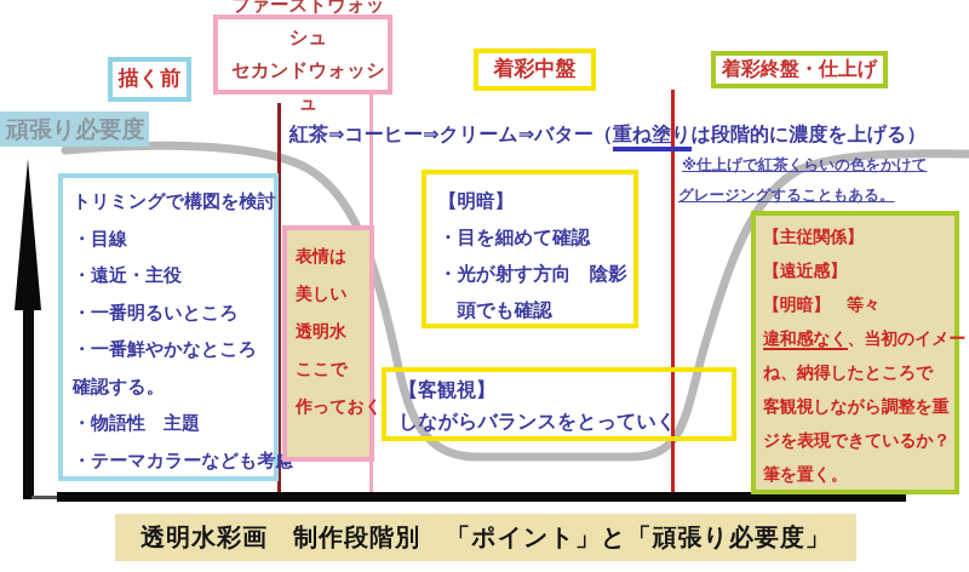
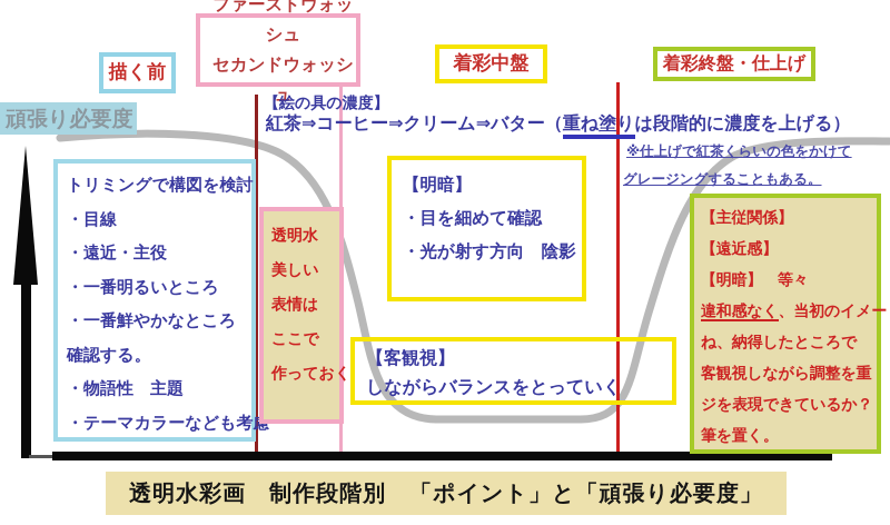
  描く前
  ファーストウォッシュ
  セカンドウォッシュ
  着彩中盤
  着彩終盤・仕上げ
  頑張り必要度
+ 【絵の具の濃度】
  紅茶⇒コーヒー⇒クリーム⇒バター（重ね塗りは段階的に濃度を上げる）
  ※仕上げで紅茶くらいの色をかけて
  グレージングすることもある。
  トリミングで構図を検討
  ・目線
  ・遠近・主役
  ・一番明るいところ
  ・一番鮮やかなところ
  確認する。
  ・物語性 主題
  ・テーマカラーなども考
- 表情は
+ 透明水
  美しい
- 透明水
+ 表情は
  ここで
  作っておく
  【明暗】
  ・目を細めて確認
  ・光が射す方向 陰影
- 頭でも確認
  【客観視】
  しながらバランスをとっていく
  【主従関係】
  【遠近感】
  【明暗】 等々
  違和感なく、当初のイメー
  ね、納得したところで
  客観視しながら調整を重
  ジを表現できているか？
  筆を置く。
  透明水彩画 制作段階別 「ポイント」と「頑張り必要度」
